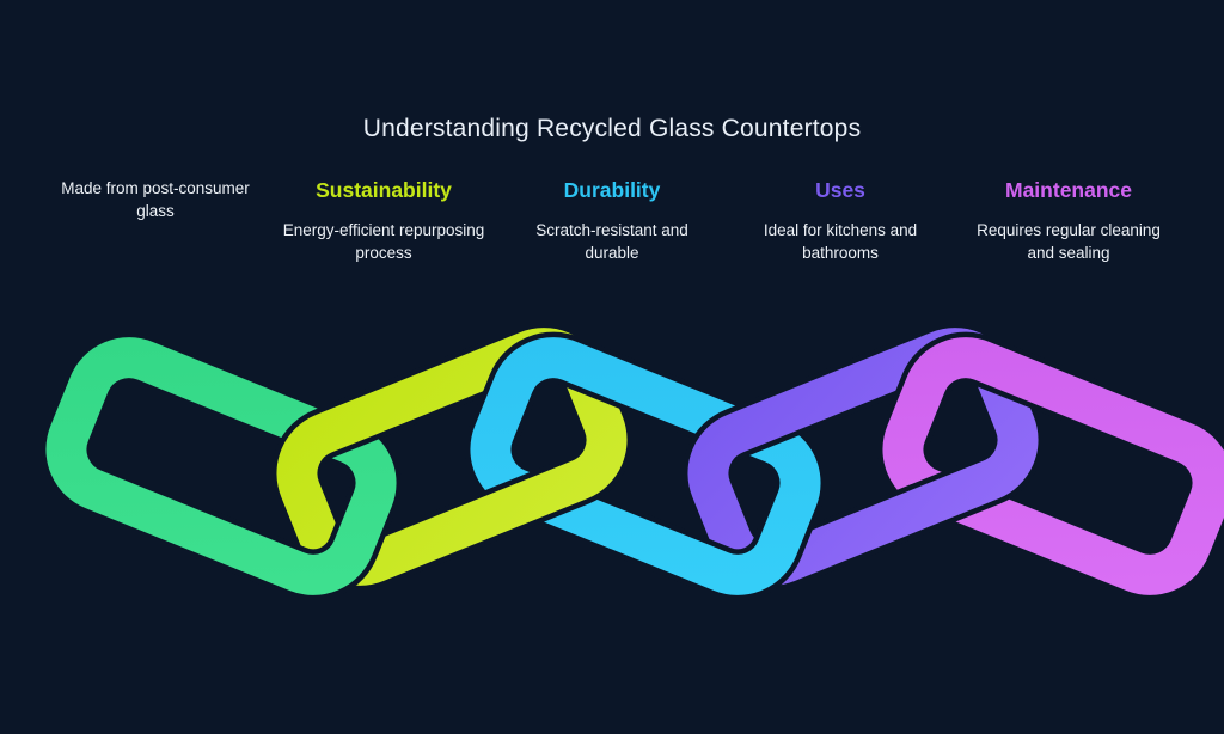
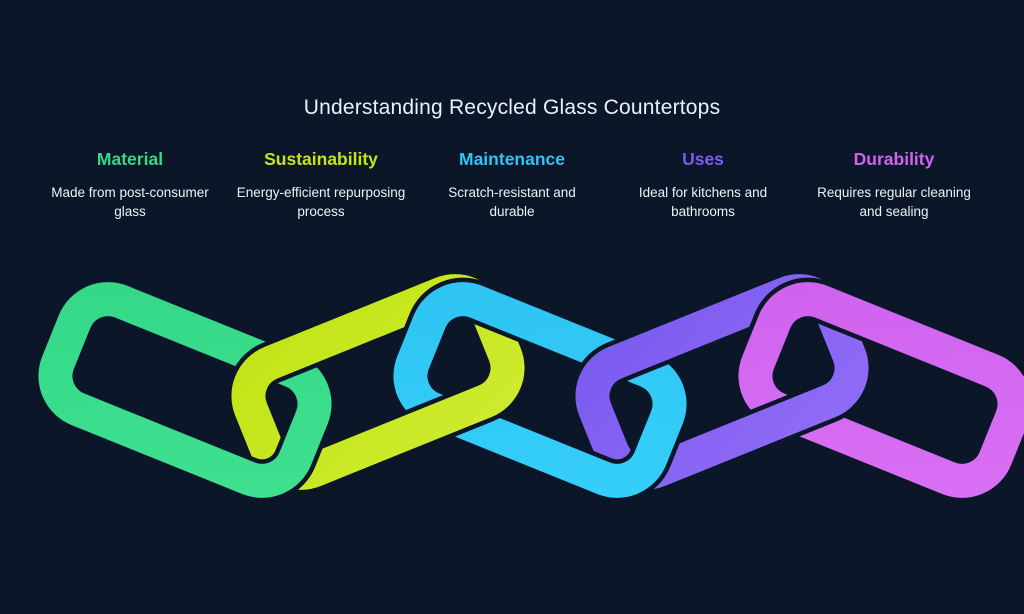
  Understanding Recycled Glass Countertops
+ Material
  Made from post-consumer glass
  Sustainability
  Energy-efficient repurposing process
- Durability
+ Maintenance
  Scratch-resistant and durable
  Uses
  Ideal for kitchens and bathrooms
- Maintenance
+ Durability
  Requires regular cleaning and sealing
